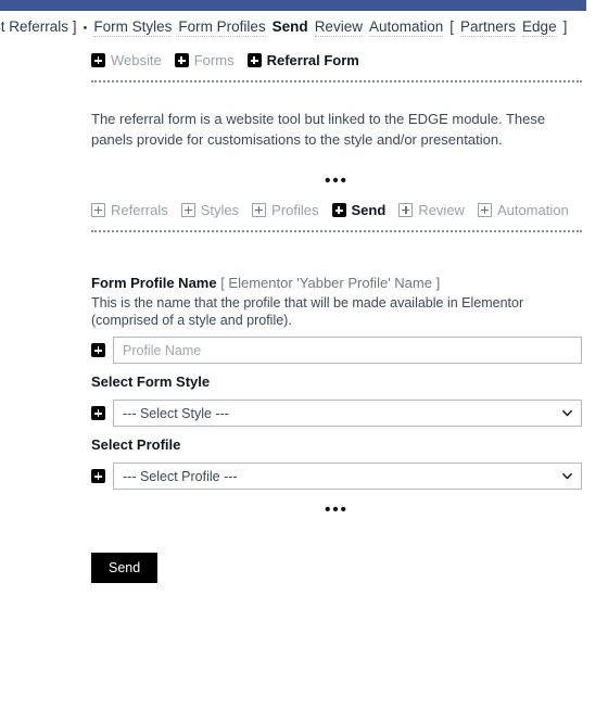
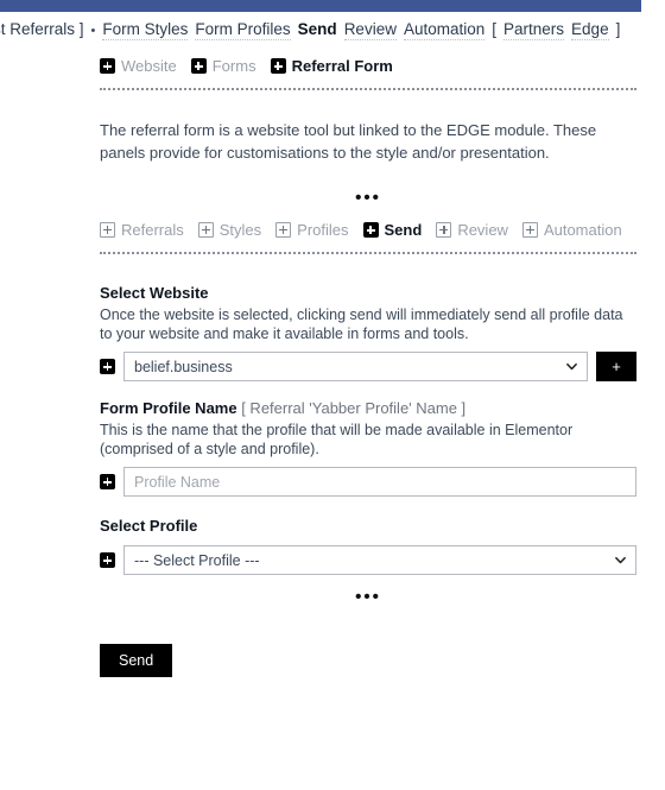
  t Referrals ]
  •
  Form Styles
  Form Profiles
  Send
  Review
  Automation
  [
  Partners
  Edge
  ]
  Website
  Forms
  Referral Form
  The referral form is a website tool but linked to the EDGE module. These panels provide for customisations to the style and/or presentation.
  •••
  Referrals
  Styles
  Profiles
  Send
  Review
  Automation
+ Select Website
+ Once the website is selected, clicking send will immediately send all profile data to your website and make it available in forms and tools.
+ belief.business
+ +
- Form Profile Name [ Elementor 'Yabber Profile' Name ]
+ Form Profile Name [ Referral 'Yabber Profile' Name ]
  This is the name that the profile that will be made available in Elementor (comprised of a style and profile).
  Profile Name
- Select Form Style
- --- Select Style ---
  Select Profile
  --- Select Profile ---
  •••
  Send
